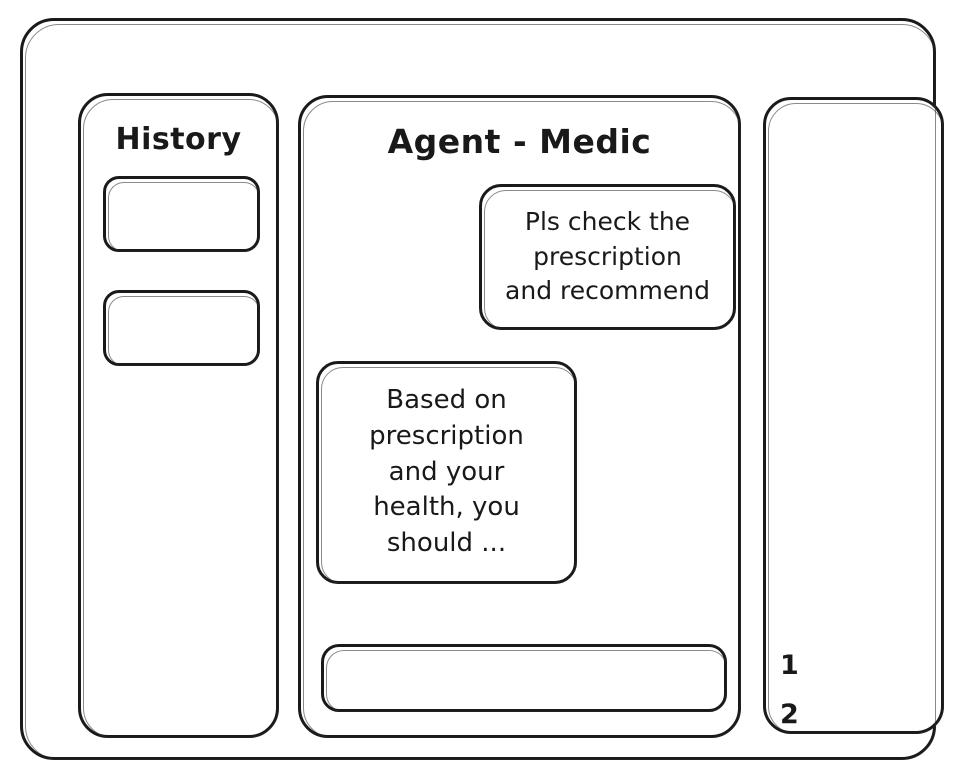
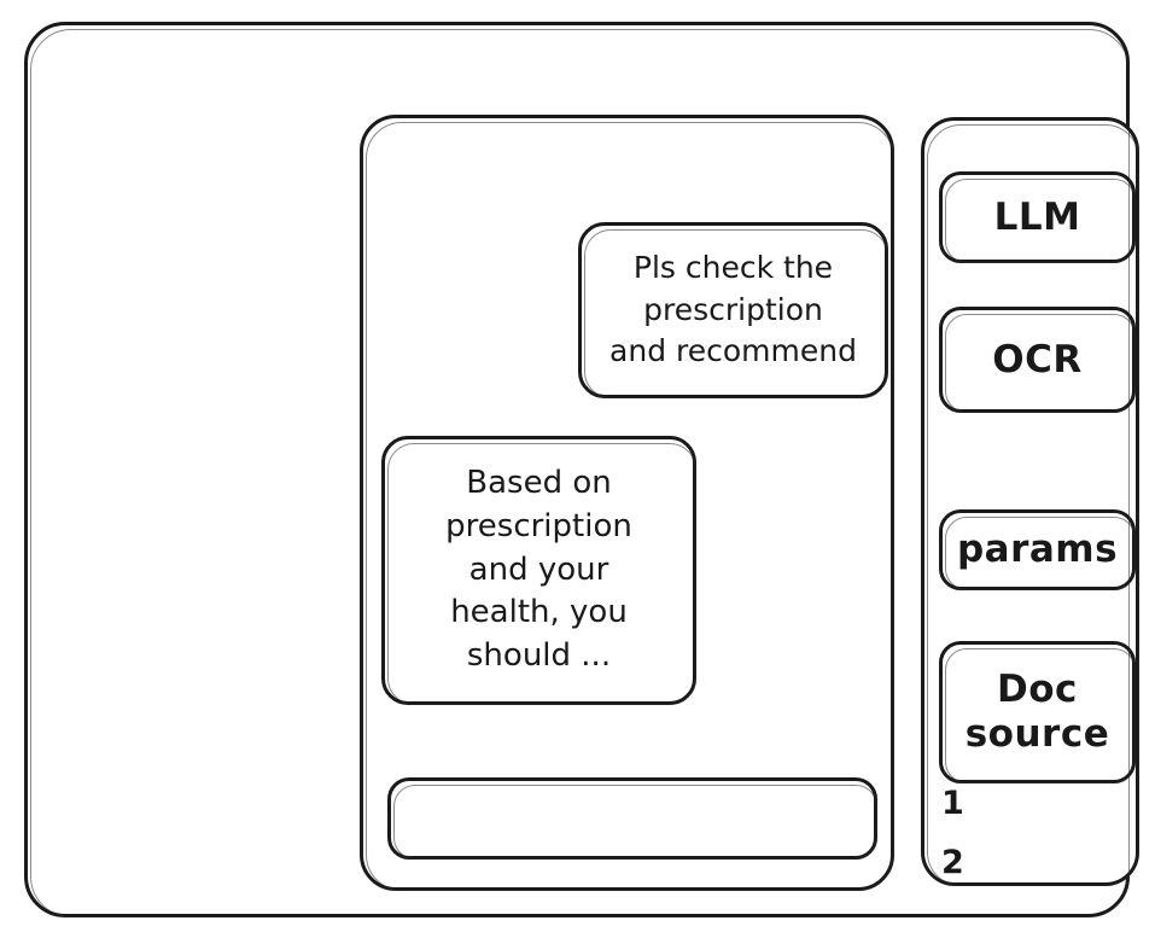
- History
- Agent - Medic
  Pls check the
  prescription
  and recommend
  Based on
  prescription
  and your
  health, you
  should ...
+ LLM
+ OCR
+ params
+ Doc
+ source
  1
  2
